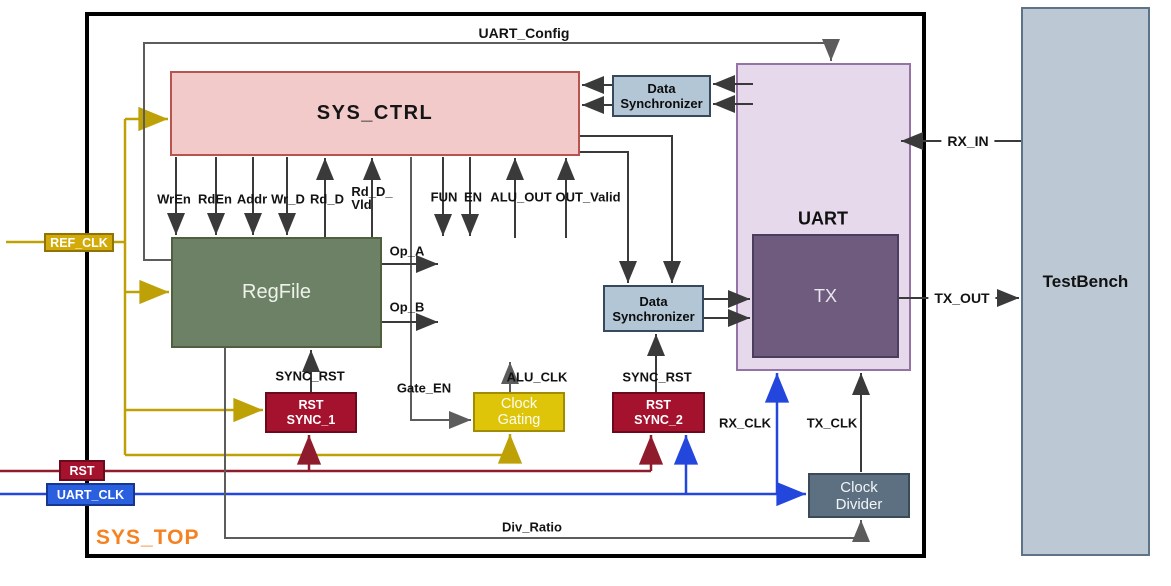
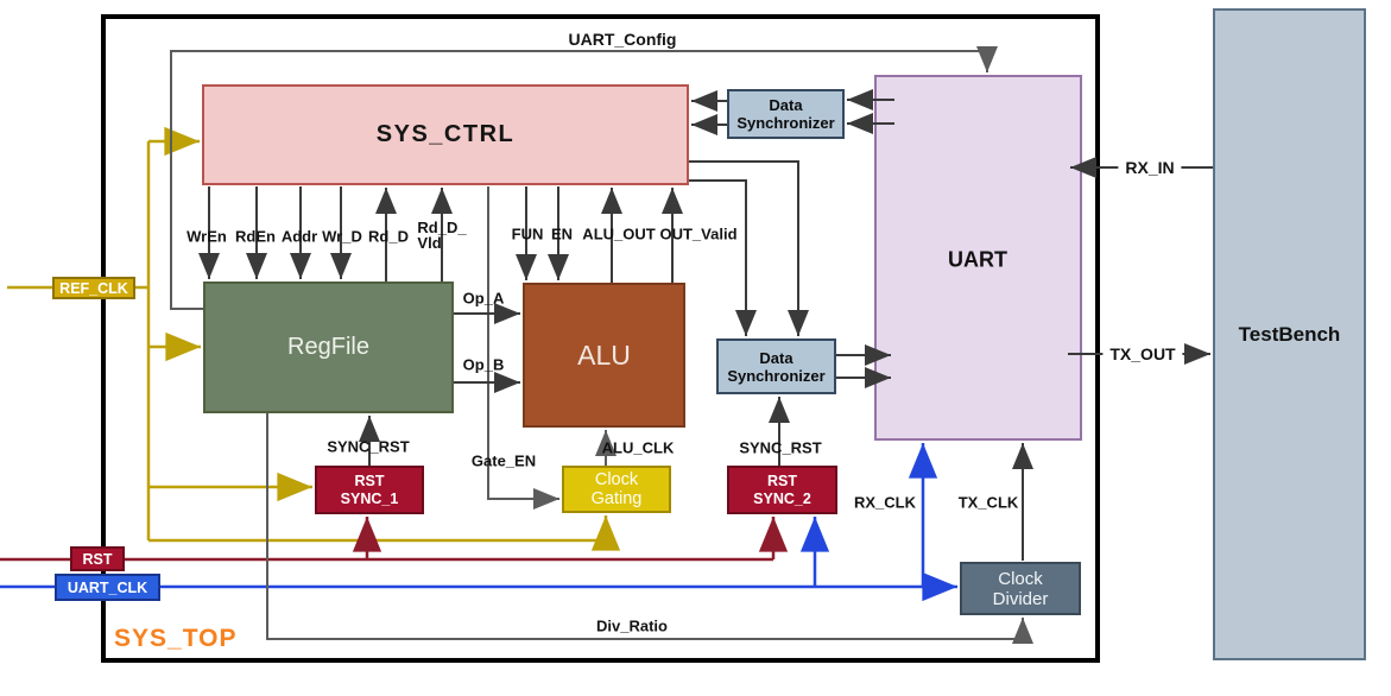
  TestBench
  SYS_CTRL
  RegFile
+ ALU
  UART
- TX
  Data
  Synchronizer
  Data
  Synchronizer
  RST
  SYNC_1
  Clock
  Gating
  RST
  SYNC_2
  Clock
  Divider
  UART_Config
  WrEn
  RdEn
  Addr
  Wr_D
  Rd_D
  Rd_D_
  Vld
  FUN
  EN
  ALU_OUT
  OUT_Valid
  Op_A
  Op_B
  Gate_EN
  ALU_CLK
  SYNC_RST
  SYNC_RST
  RX_CLK
  TX_CLK
  Div_Ratio
  RX_IN
  TX_OUT
  SYS_TOP
  REF_CLK
  RST
  UART_CLK
